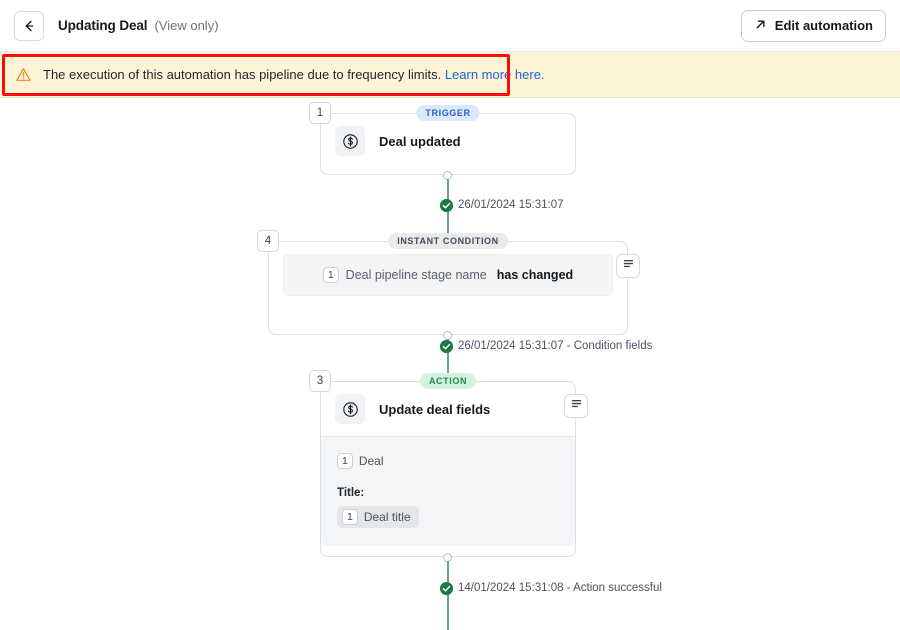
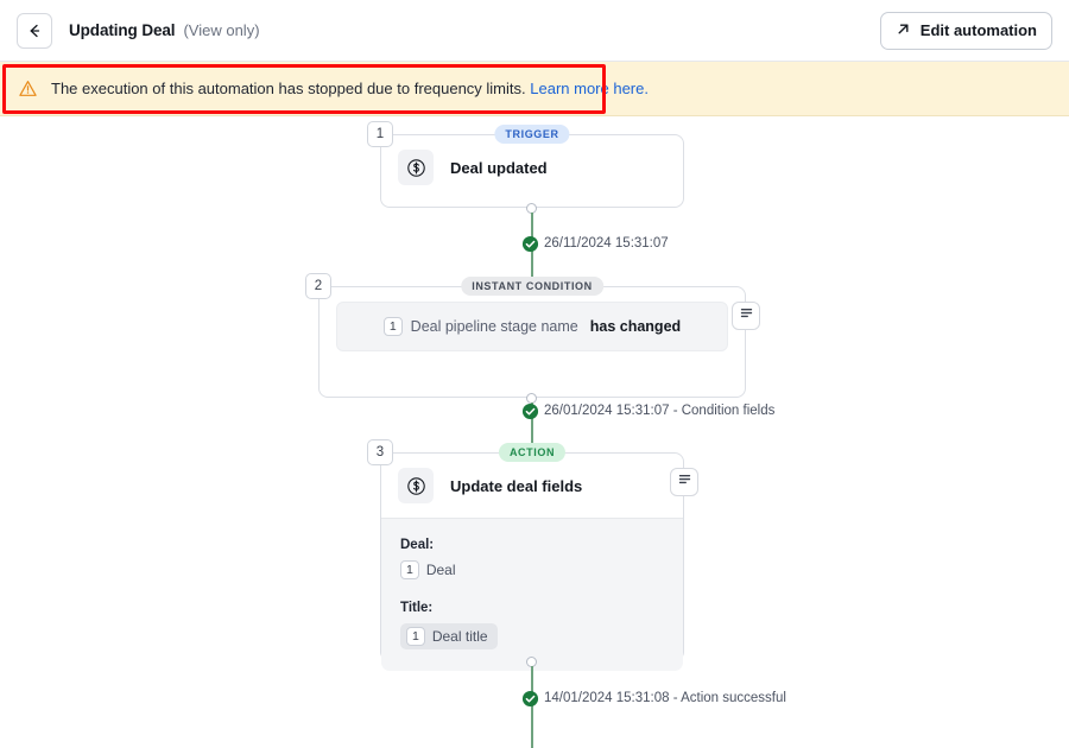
  Updating Deal
  (View only)
  Edit automation
- The execution of this automation has pipeline due to frequency limits. Learn more here.
+ The execution of this automation has stopped due to frequency limits. Learn more here.
  1
  TRIGGER
  Deal updated
- 26/01/2024 15:31:07
+ 26/11/2024 15:31:07
- 4
+ 2
  INSTANT CONDITION
  1
  Deal pipeline stage name
  has changed
  26/01/2024 15:31:07 - Condition fields
  3
  ACTION
  Update deal fields
+ Deal:
  1
  Deal
  Title:
  1
  Deal title
  14/01/2024 15:31:08 - Action successful
